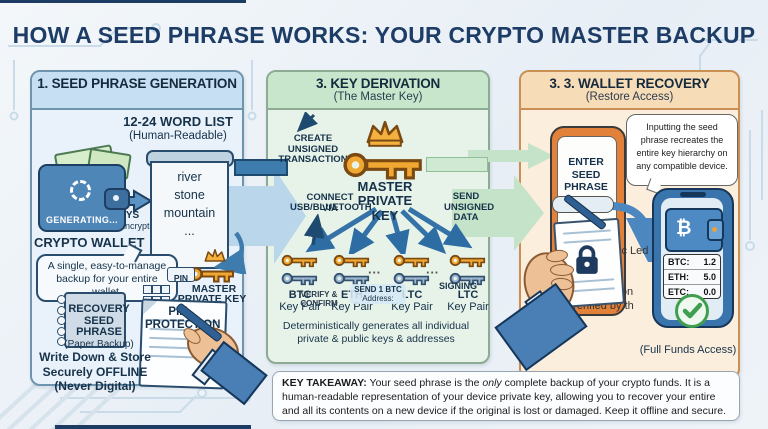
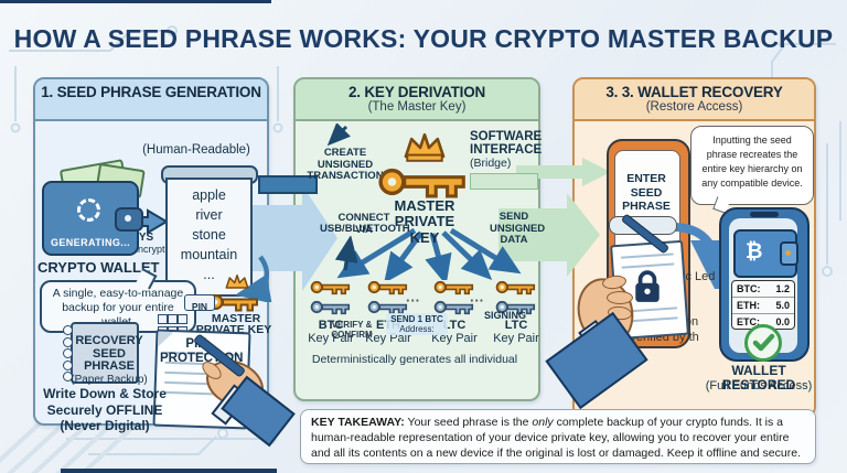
  HOW A SEED PHRASE WORKS: YOUR CRYPTO MASTER BACKUP
  1. SEED PHRASE GENERATION
- 3. KEY DERIVATION
+ 2. KEY DERIVATION
  (The Master Key)
  3. 3. WALLET RECOVERY
  (Restore Access)
- 12-24 WORD LIST
  (Human-Readable)
  GENERATING...
+ apple
  river
  stone
  mountain
  ...
  CRYPTO WALLET
  A single, easy-to-manage backup for your entire
  PIN
  MASTER
  RIVATE KEY
  RECOVERY
  SEED PHRASE
  (Paper Backup)
  PROTECN
  Write Down & Store
  Securely OFFLINE
  (Never Digital)
  CREATE
  UNSIGNED
  TRANSACTION
+ SOFTWARE
+ INTERFACE
+ (Bridge)
  MASTER
  PRIVATE KEY
  CONNECT VIA
  USB/BLUETOOTH
  SEND
  UNSIGNED
  DATA
  ···
  ···
  SEND 1 BTC
  Address:
  SIGNING
  VERIFY &
  CONFIRM
  BTC
  Key Pair
  ETH
  Key Pair
  LTC
  Key Pair
  LTC
  Key Pair
  Deterministically generates all individual
- private & public keys & addresses
  ENTER
  SEED
  PHRASE
  Inputting the seed
  phrase recreates the
  entire key hierarchy on
  any compatible device.
  ₿
  BTC:
  1.2
  ETH:
  5.0
  ETC:
  0.0
+ WALLET RESTORED
  (Full Funds Access)
  KEY TAKEAWAY: Your seed phrase is the only complete backup of your crypto funds. It is a human-readable representation of your device private key, allowing you to recover your entire and all its contents on a new device if the original is lost or damaged. Keep it offline and secure.
